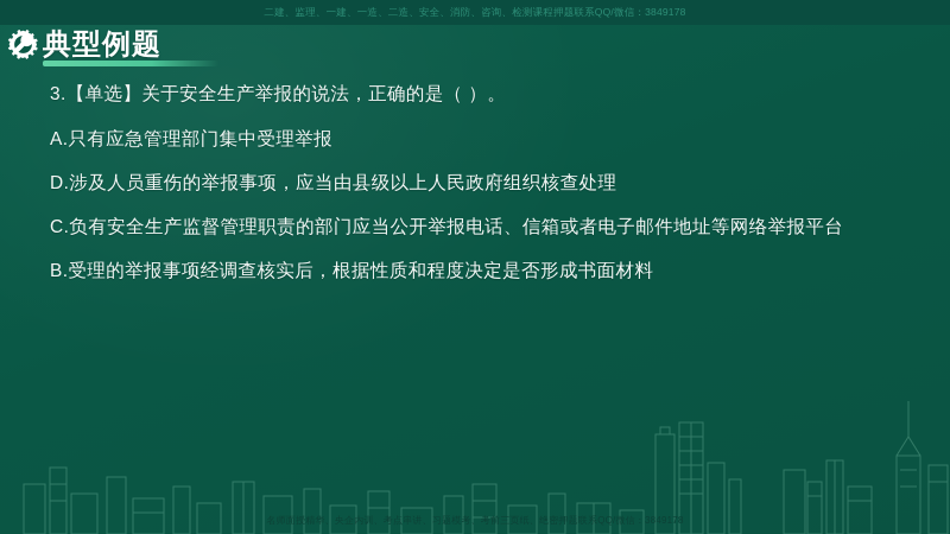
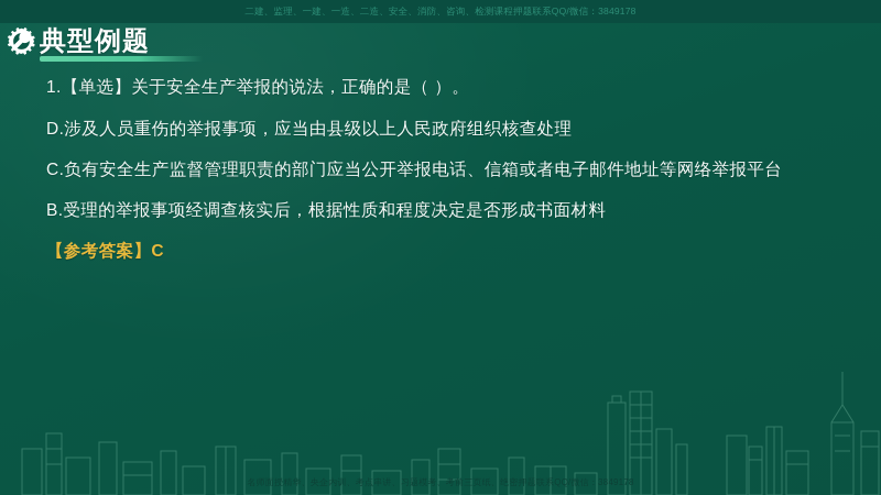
  二建、监理、一建、一造、二造、安全、消防、咨询、检测课程押题联系QQ/微信：3849178
  典型例题
- 3.【单选】关于安全生产举报的说法，正确的是（ ）。
+ 1.【单选】关于安全生产举报的说法，正确的是（ ）。
- A.只有应急管理部门集中受理举报
  D.涉及人员重伤的举报事项，应当由县级以上人民政府组织核查处理
  C.负有安全生产监督管理职责的部门应当公开举报电话、信箱或者电子邮件地址等网络举报平台
  B.受理的举报事项经调查核实后，根据性质和程度决定是否形成书面材料
+ 【参考答案】C
  名师面授精华、央企内训、考点串讲、习题模考、考前三页纸、绝密押题联系QQ/微信：3849178
